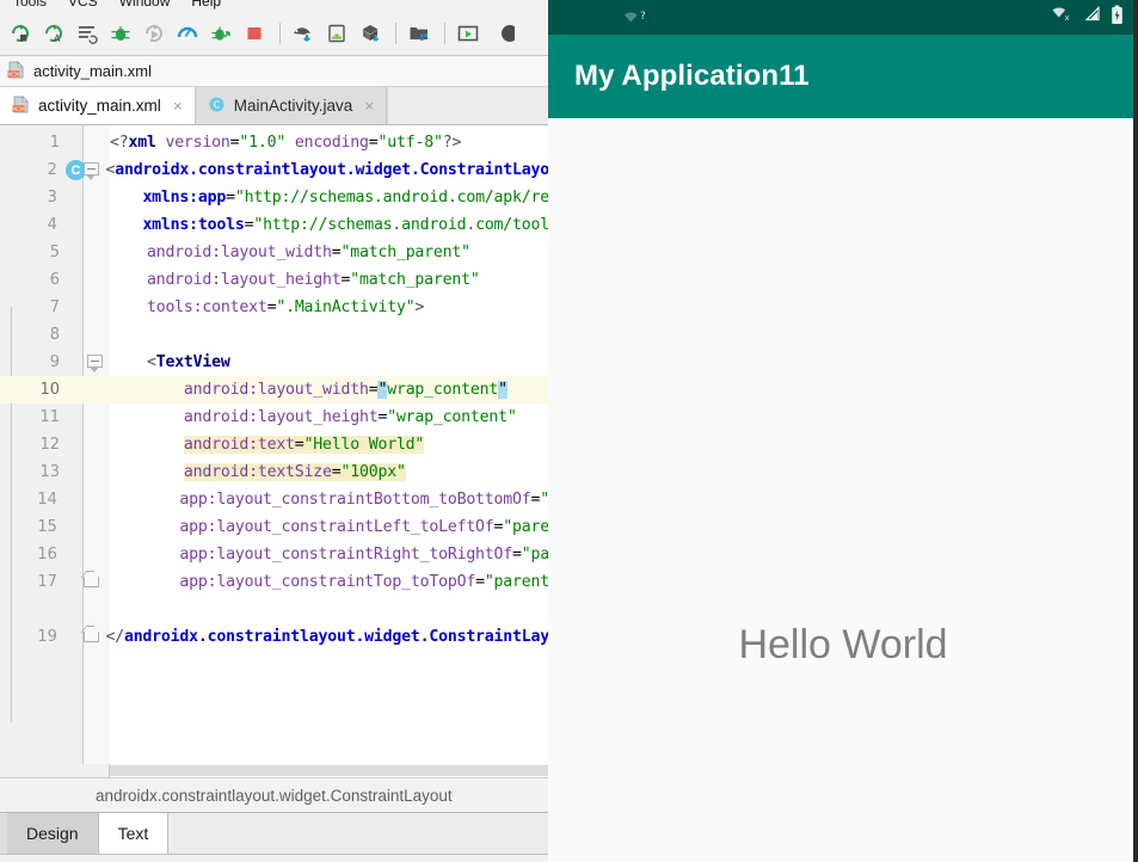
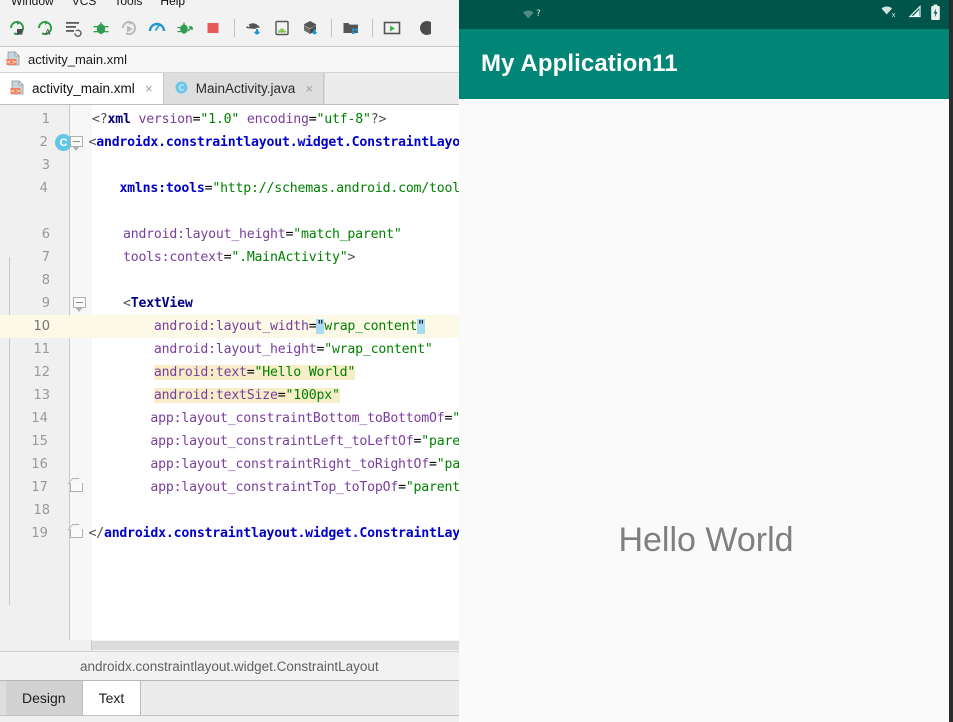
- Tools
+ Window
  VCS
- Window
+ Tools
  Help
  A
  activity_main.xml
  activity_main.xml
  ×
  C
  MainActivity.java
  ×
  1
  <?xml version="1.0" encoding="utf-8"?>
  2
  C
  <androidx.constraintlayout.widget.ConstraintLayo
  3
- xmlns:app="http://schemas.android.com/apk/re
  4
  xmlns:tools="http://schemas.android.com/tool
- 5
- android:layout_width="match_parent"
  6
  android:layout_height="match_parent"
  7
  tools:context=".MainActivity">
  8
  9
  <TextView
  10
  android:layout_width="wrap_content"
  11
  android:layout_height="wrap_content"
  12
  android:text="Hello World"
  13
  android:textSize="100px"
  14
  app:layout_constraintBottom_toBottomOf="
  15
  app:layout_constraintLeft_toLeftOf="pare
  16
  app:layout_constraintRight_toRightOf="pa
  17
  app:layout_constraintTop_toTopOf="parent
+ 18
  19
  </androidx.constraintlayout.widget.ConstraintLay
  androidx.constraintlayout.widget.ConstraintLayout
  Design
  Text
  ?
  x
  My Application11
  Hello World
